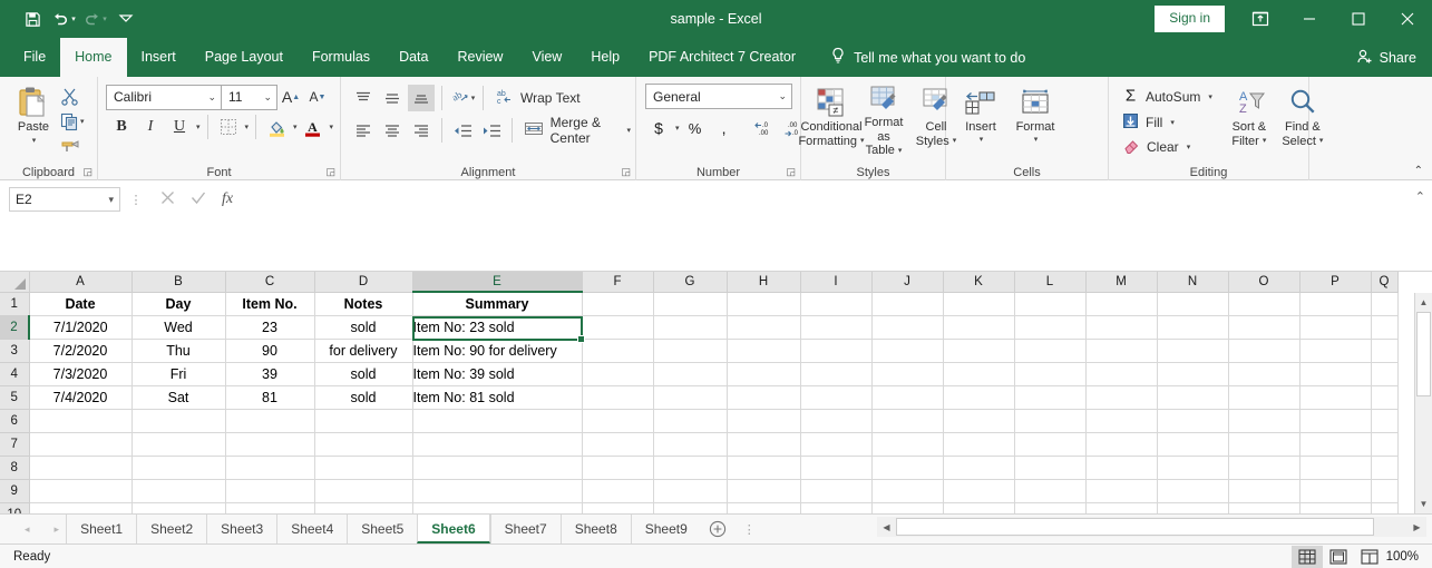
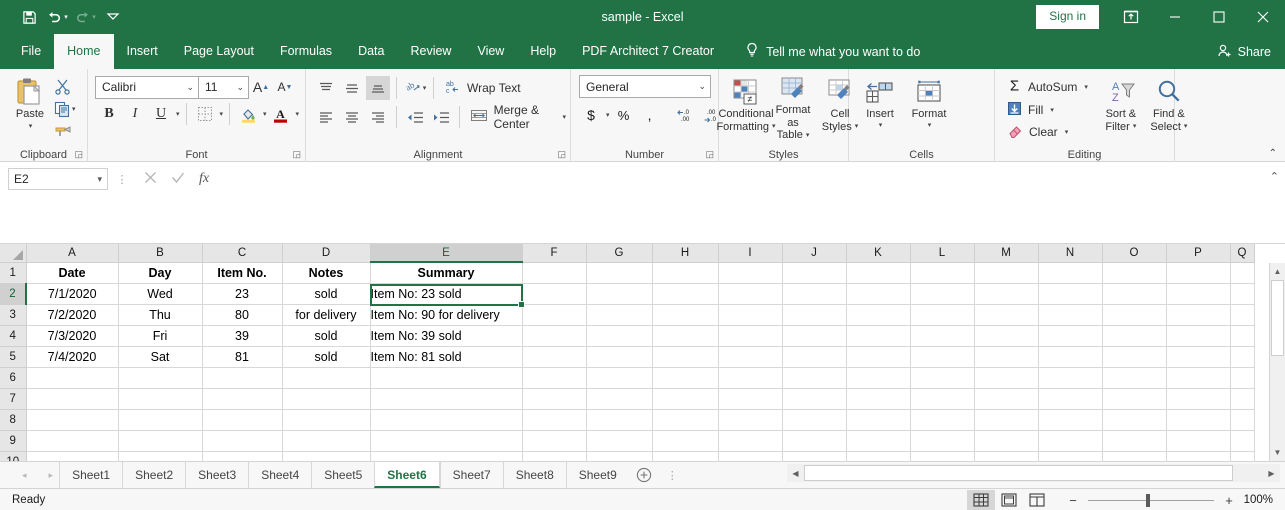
  sample - Excel
  Sign in
  File
  Home
  Insert
  Page Layout
  Formulas
  Data
  Review
  View
  Help
  PDF Architect 7 Creator
  Tell me what you want to do
  Share
  Paste
  Clipboard
  ◲
  Calibri
  ⌄
  11
  ⌄
  A
  A
  B
  I
  U
  A
  Font
  ◲
  Wrap Text
  Merge & Center
  Alignment
  ◲
  General
  ⌄
  $
  %
  ,
  Number
  ◲
  ≠
  Conditional
  Formatting
  Format as
  Table
  Cell
  Styles
  Styles
  Insert
  Format
  Cells
  Σ
  AutoSum
  Fill
  Clear
  A
  Z
  Sort &
  Filter
  Find &
  Select
  Editing
  ⌃
  E2
  ▾
  ⋮
  fx
  ⌃
  	A	B	C	D	E	F	G	H	I	J	K	L	M	N	O	P	Q
  1	Date	Day	Item No.	Notes	Summary
- 3	7/2/2020	Thu	90	for delivery	Item No: 90 for delivery
+ 3	7/2/2020	Thu	80	for delivery	Item No: 90 for delivery
  4	7/3/2020	Fri	39	sold	Item No: 39 sold
  5	7/4/2020	Sat	81	sold	Item No: 81 sold
  6
  7
  8
  9
  ▲
  ▼
  ◂
  ▸
  Sheet1
  Sheet2
  Sheet3
  Sheet4
  Sheet5
  Sheet6
  Sheet7
  Sheet8
  Sheet9
  ⋮
  ◀
  ▶
  Ready
+ −
+ +
  100%
